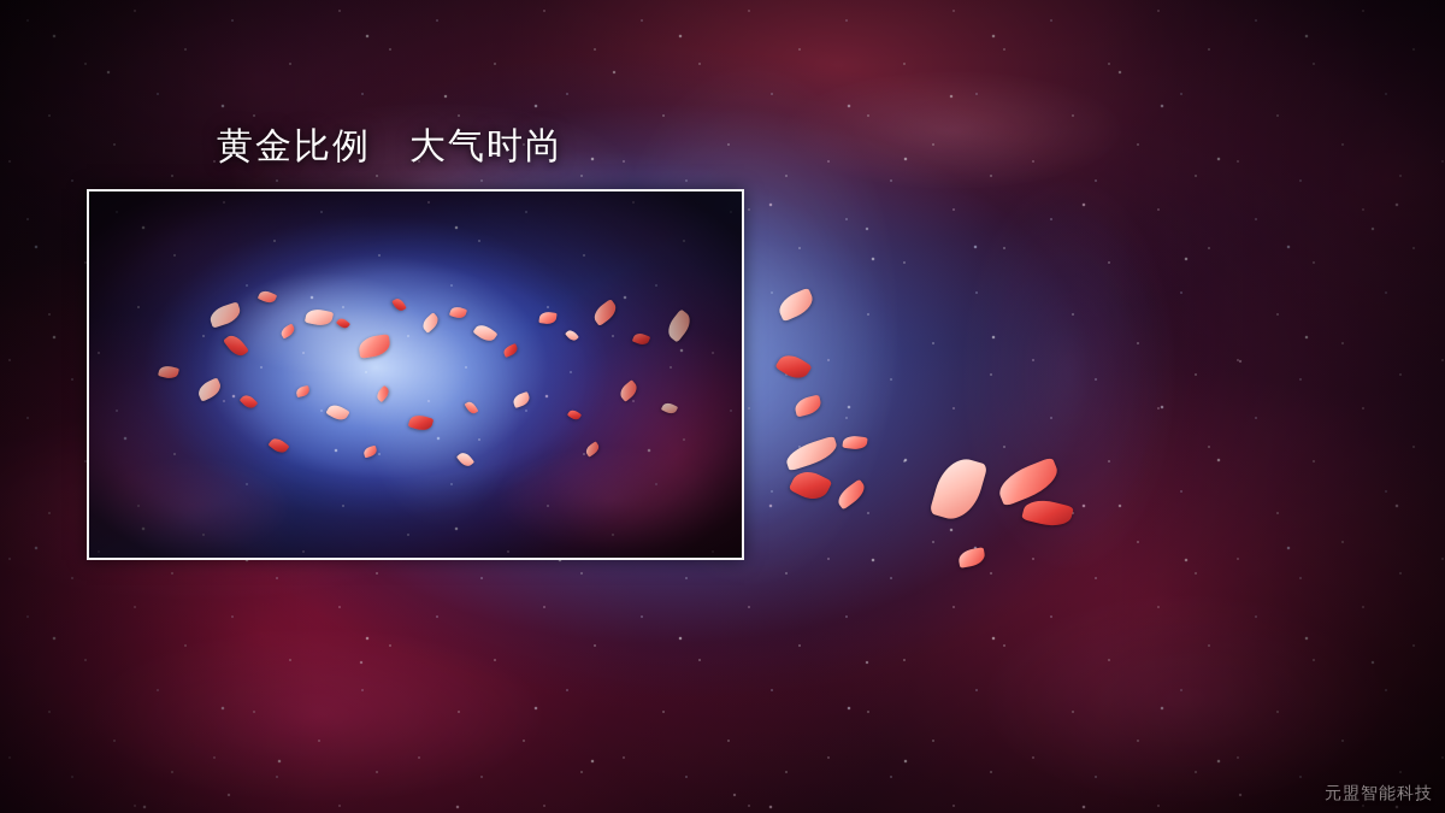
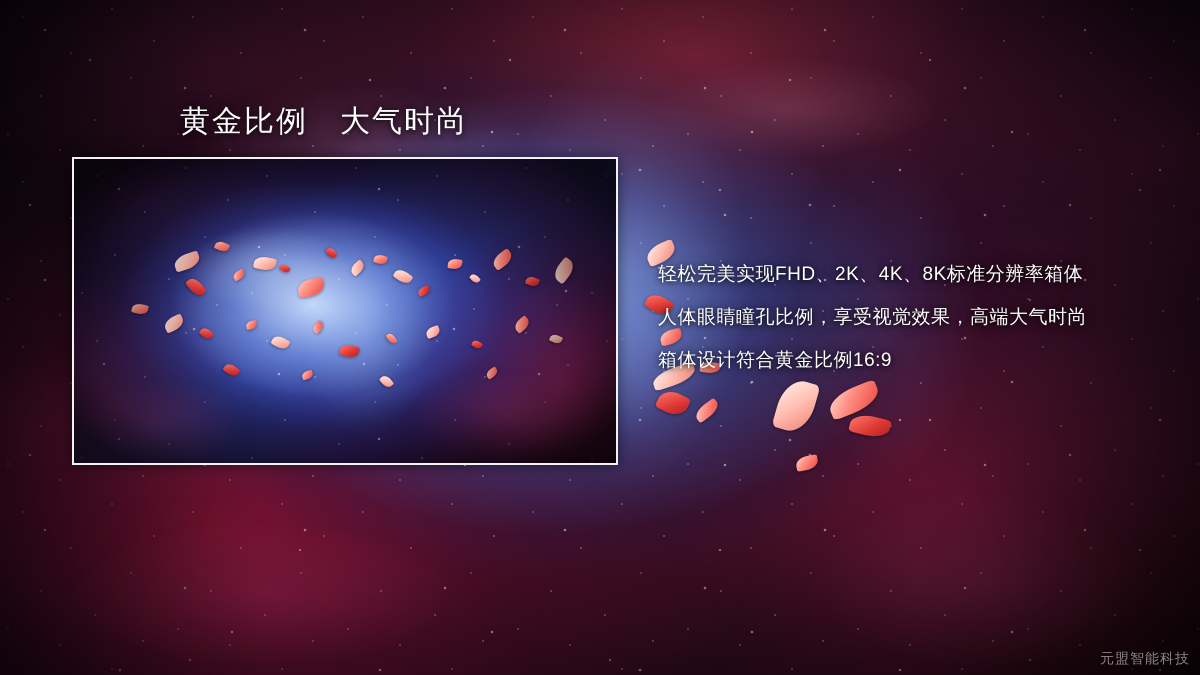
  黄金比例 大气时尚
+ 轻松完美实现FHD、2K、4K、8K标准分辨率箱体
+ 人体眼睛瞳孔比例，享受视觉效果，高端大气时尚
+ 箱体设计符合黄金比例16:9
  元盟智能科技
